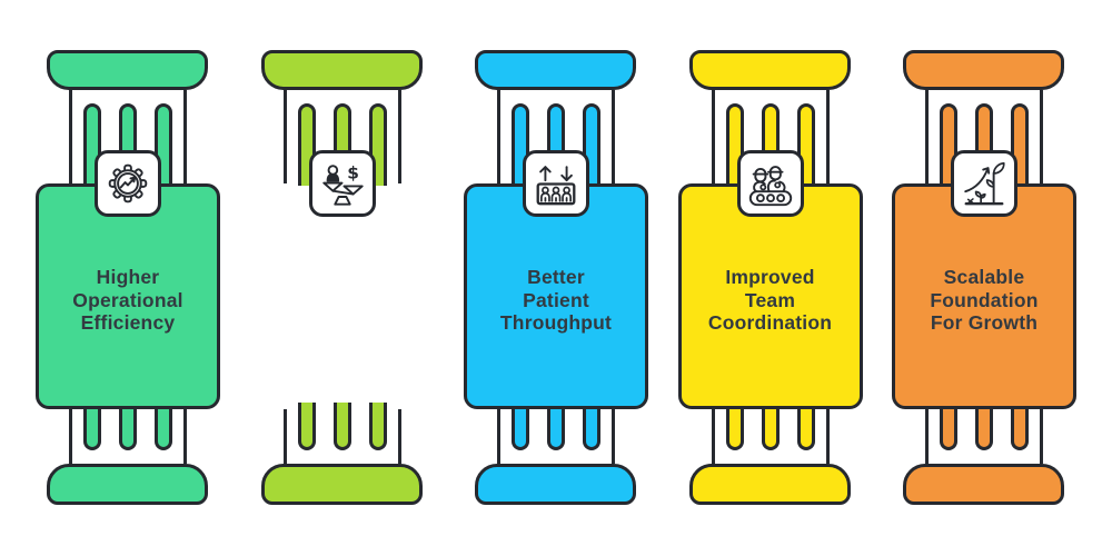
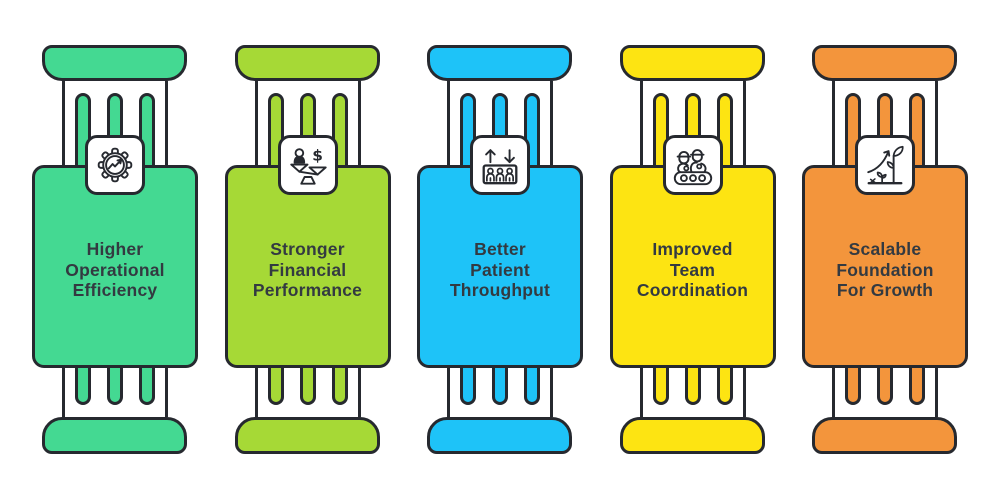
  Higher
  Operational
  Efficiency
+ Stronger
+ Financial
+ Performance
  $
  Better
  Patient
  Throughput
  Improved
  Team
  Coordination
  Scalable
  Foundation
  For Growth
